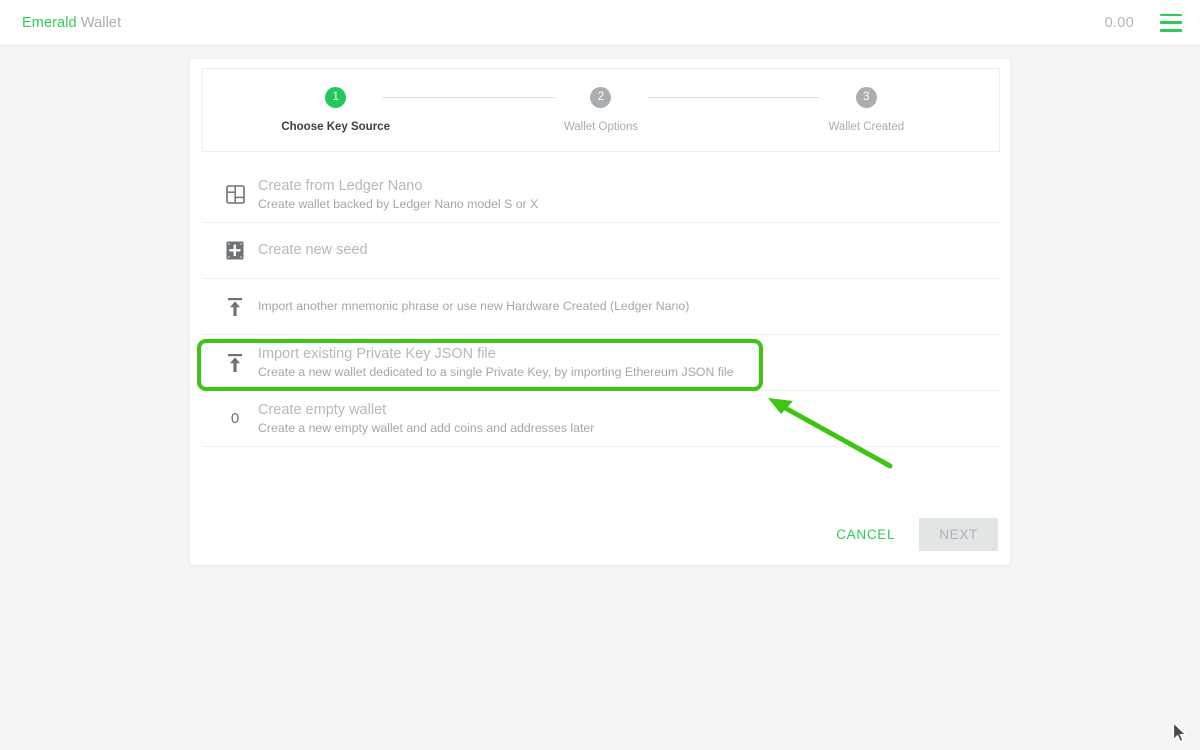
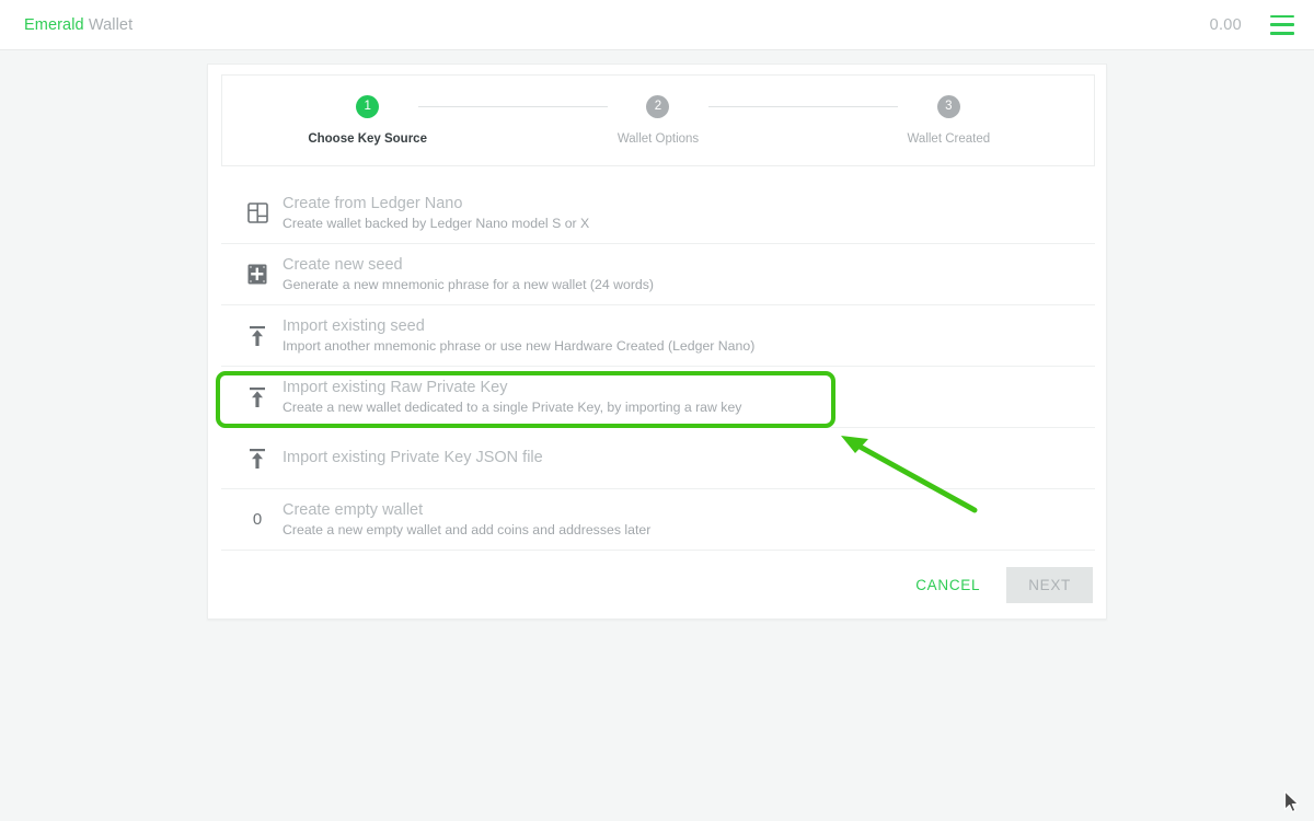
  Emerald Wallet
  0.00
  1
  Choose Key Source
  2
  Wallet Options
  3
  Wallet Created
  Create from Ledger Nano
  Create wallet backed by Ledger Nano model S or X
  Create new seed
+ Generate a new mnemonic phrase for a new wallet (24 words)
+ Import existing seed
  Import another mnemonic phrase or use new Hardware Created (Ledger Nano)
+ Import existing Raw Private Key
+ Create a new wallet dedicated to a single Private Key, by importing a raw key
  Import existing Private Key JSON file
- Create a new wallet dedicated to a single Private Key, by importing Ethereum JSON file
  0
  Create empty wallet
  Create a new empty wallet and add coins and addresses later
  CANCEL
  NEXT
